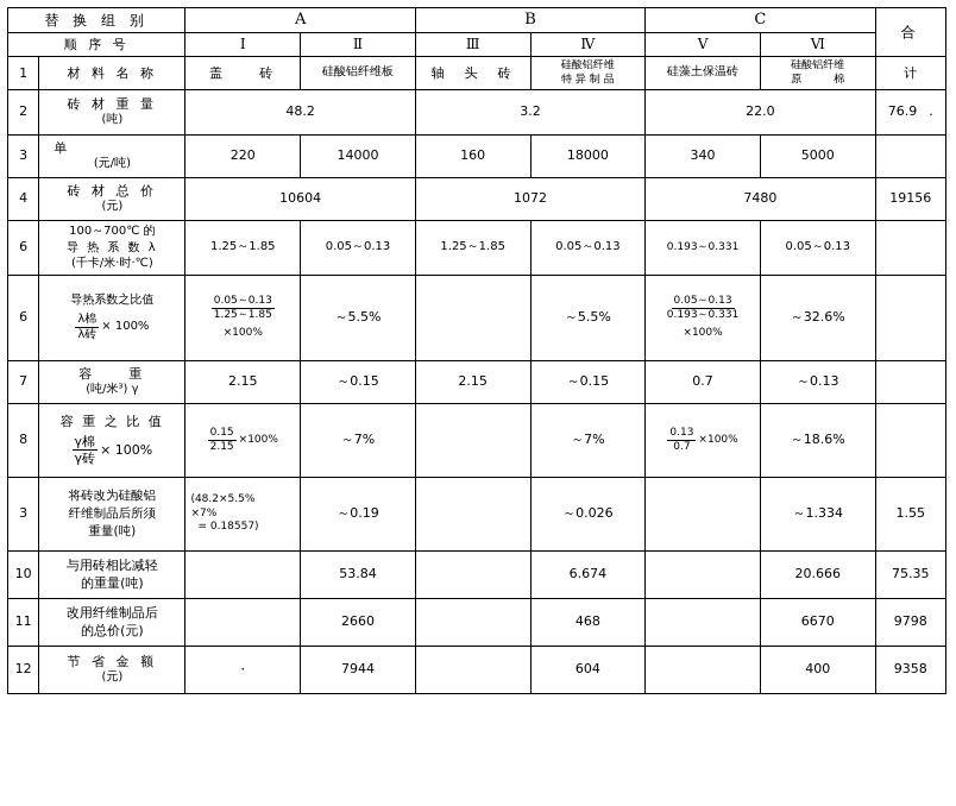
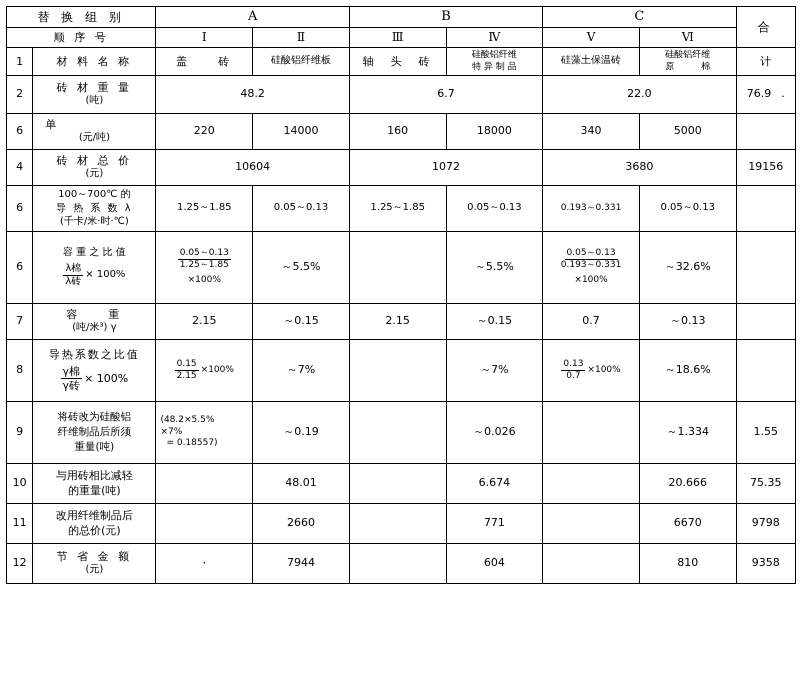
  替 换 组 别	A	B	C	合
  顺 序 号	Ⅰ	Ⅱ	Ⅲ	Ⅳ	Ⅴ	Ⅵ
  1	材 料 名 称	盖 砖	硅酸铝纤维板	轴 头 砖	硅酸铝纤维特 异 制 品	硅藻土保温砖	硅酸铝纤维原 棉	计
- 2	砖 材 重 量 (吨)	48.2	3.2	22.0	76.9 .
+ 2	砖 材 重 量 (吨)	48.2	6.7	22.0	76.9 .
- 3	单 (元/吨)	220	14000	160	18000	340	5000
+ 6	单 (元/吨)	220	14000	160	18000	340	5000
- 4	砖 材 总 价 (元)	10604	1072	7480	19156
+ 4	砖 材 总 价 (元)	10604	1072	3680	19156
  6	100～700℃ 的 导 热 系 数 λ (千卡/米·时·℃)	1.25～1.85	0.05～0.13	1.25～1.85	0.05～0.13	0.193～0.331	0.05～0.13
- 6	导热系数之比值 λ棉λ砖 × 100%	0.05～0.131.25～1.85 ×100%	～5.5%		～5.5%	0.05～0.130.193～0.331 ×100%	～32.6%
+ 6	容 重 之 比 值 λ棉λ砖 × 100%	0.05～0.131.25～1.85 ×100%	～5.5%		～5.5%	0.05～0.130.193～0.331 ×100%	～32.6%
  7	容 重 (吨/米³) γ	2.15	～0.15	2.15	～0.15	0.7	～0.13
- 8	容 重 之 比 值 γ棉γ砖 × 100%	0.152.15 ×100%	～7%		～7%	0.130.7 ×100%	～18.6%
+ 8	导热系数之比值 γ棉γ砖 × 100%	0.152.15 ×100%	～7%		～7%	0.130.7 ×100%	～18.6%
- 3	将砖改为硅酸铝 纤维制品后所须 重量(吨)	(48.2×5.5% ×7% = 0.18557)	～0.19		～0.026		～1.334	1.55
+ 9	将砖改为硅酸铝 纤维制品后所须 重量(吨)	(48.2×5.5% ×7% = 0.18557)	～0.19		～0.026		～1.334	1.55
- 10	与用砖相比减轻 的重量(吨)		53.84		6.674		20.666	75.35
+ 10	与用砖相比减轻 的重量(吨)		48.01		6.674		20.666	75.35
- 11	改用纤维制品后 的总价(元)		2660		468		6670	9798
+ 11	改用纤维制品后 的总价(元)		2660		771		6670	9798
- 12	节 省 金 额 (元)	·	7944		604		400	9358
+ 12	节 省 金 额 (元)	·	7944		604		810	9358
